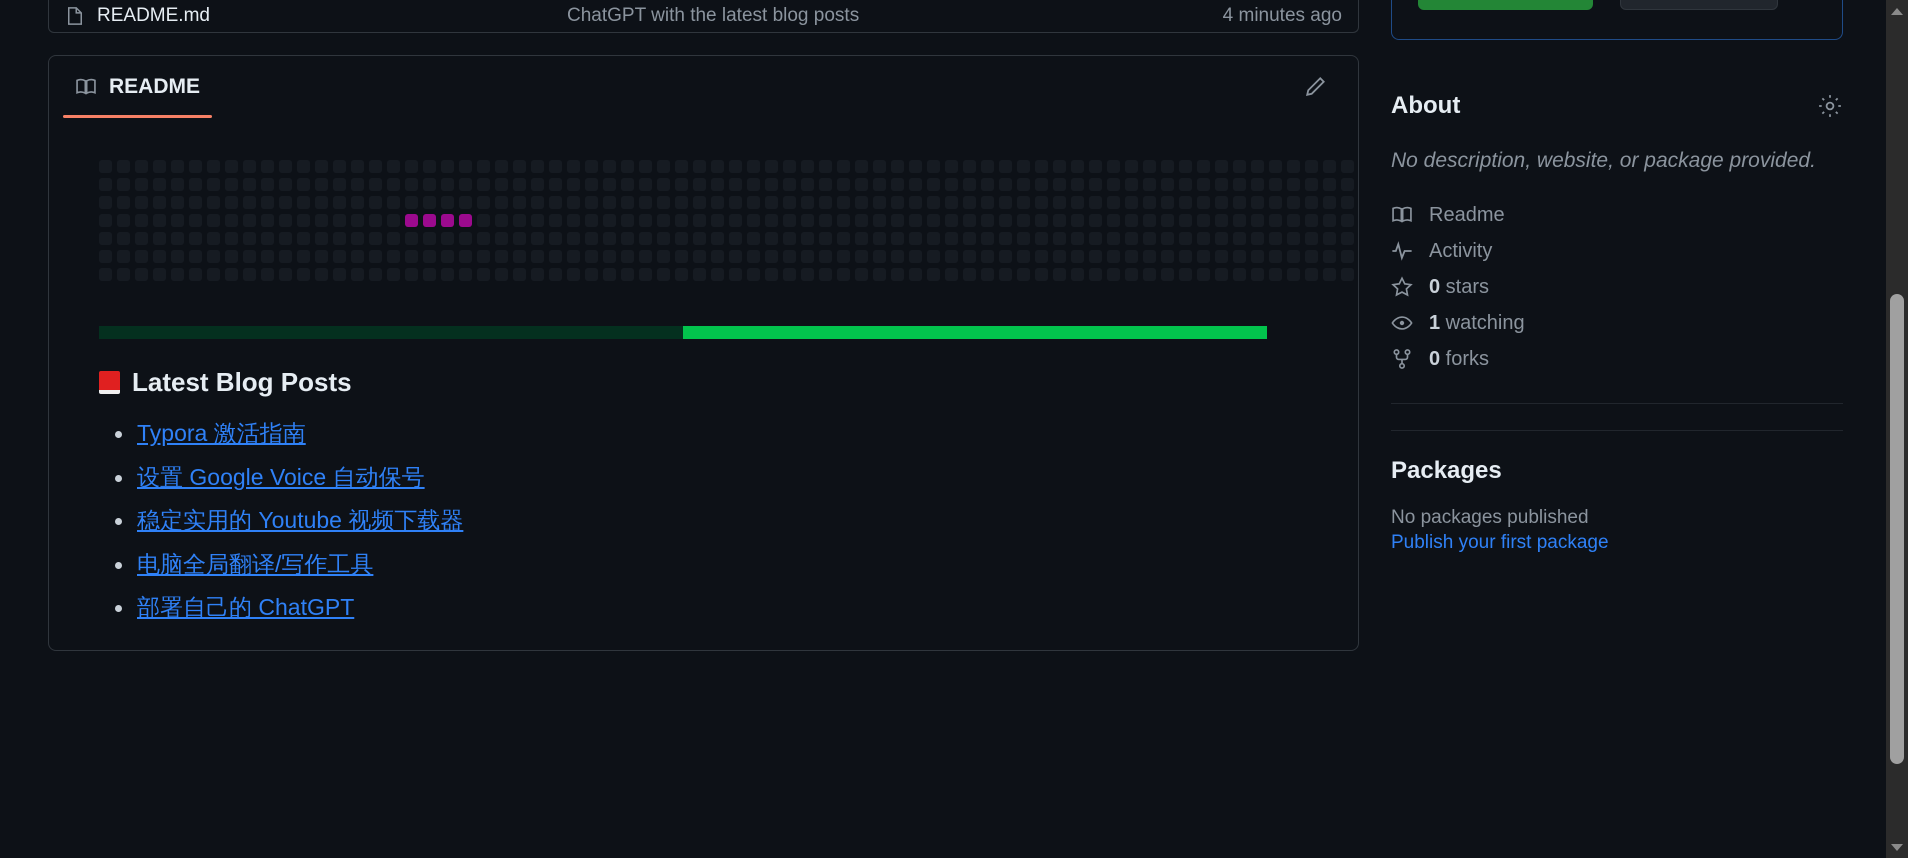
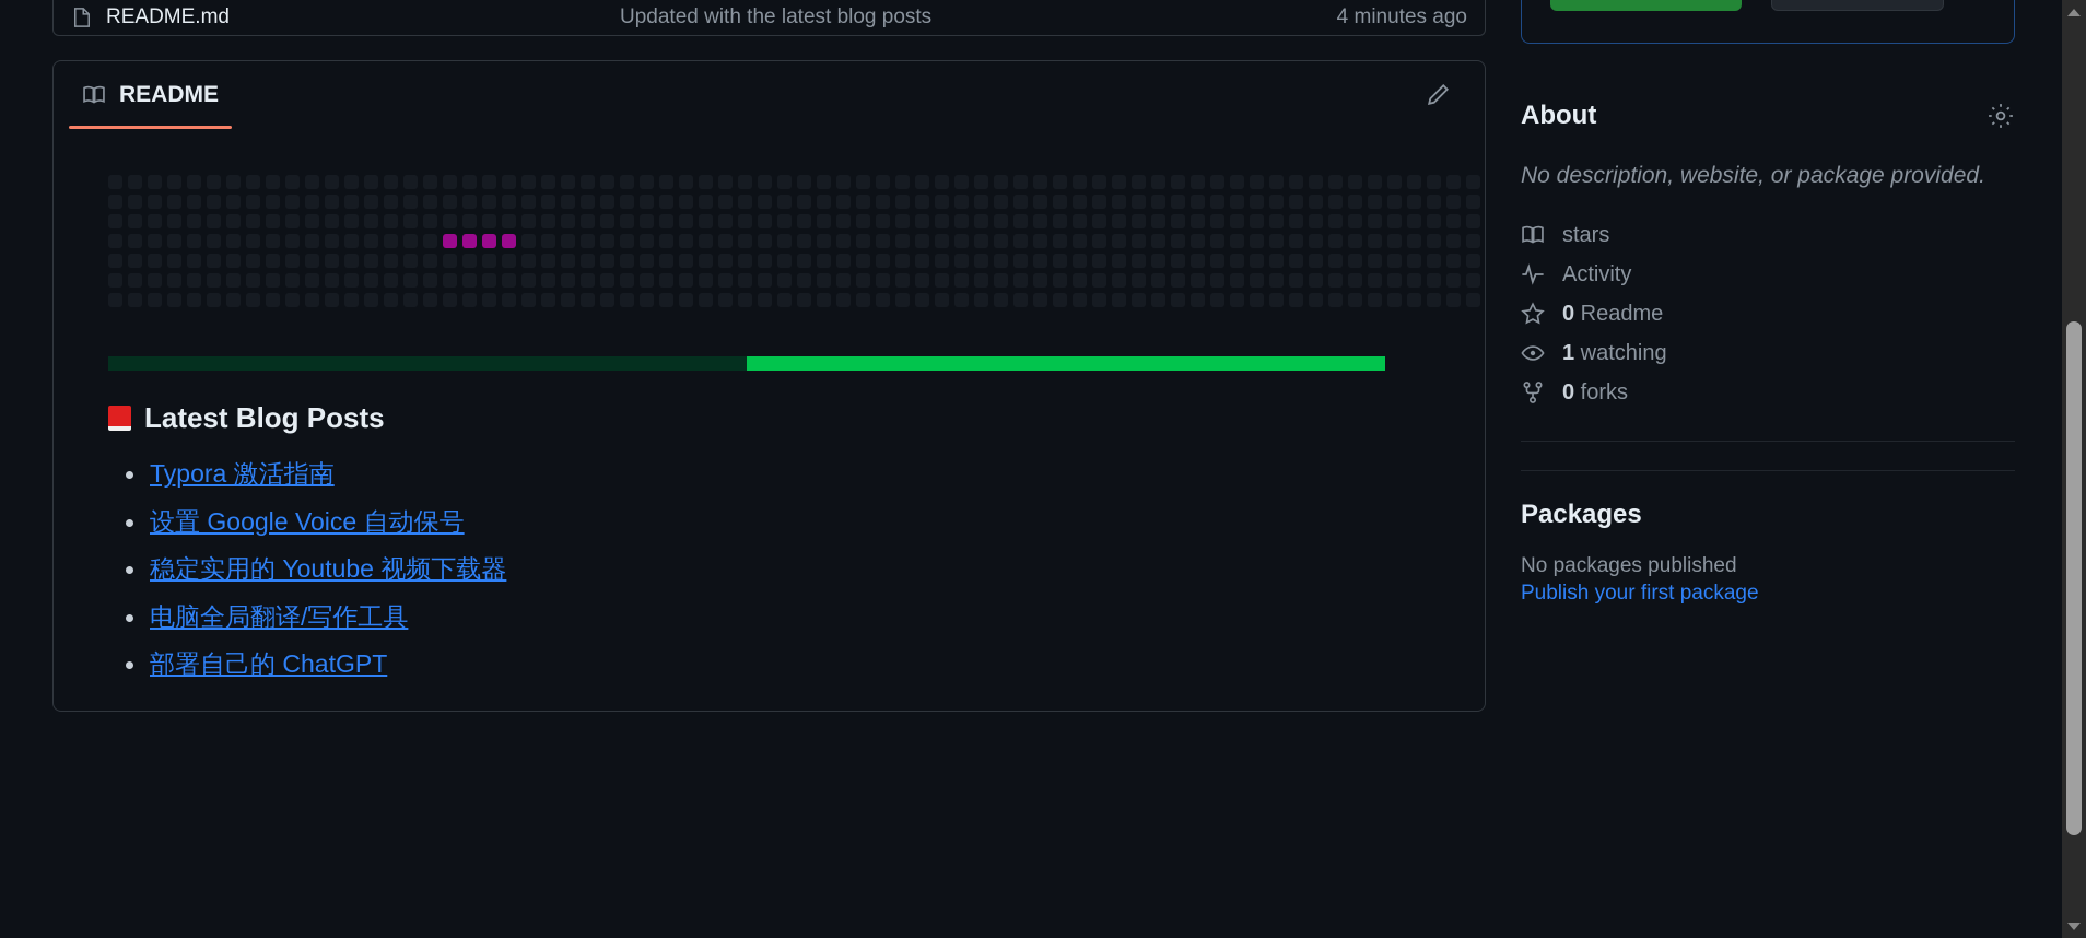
  README.md
- ChatGPT with the latest blog posts
+ Updated with the latest blog posts
  4 minutes ago
  README
  Latest Blog Posts
  Typora 激活指南
  设置 Google Voice 自动保号
  稳定实用的 Youtube 视频下载器
  电脑全局翻译/写作工具
  部署自己的 ChatGPT
  About
  No description, website, or package provided.
- Readme
+ stars
  Activity
- 0 stars
+ 0 Readme
  1 watching
  0 forks
  Packages
  No packages published
  Publish your first package
